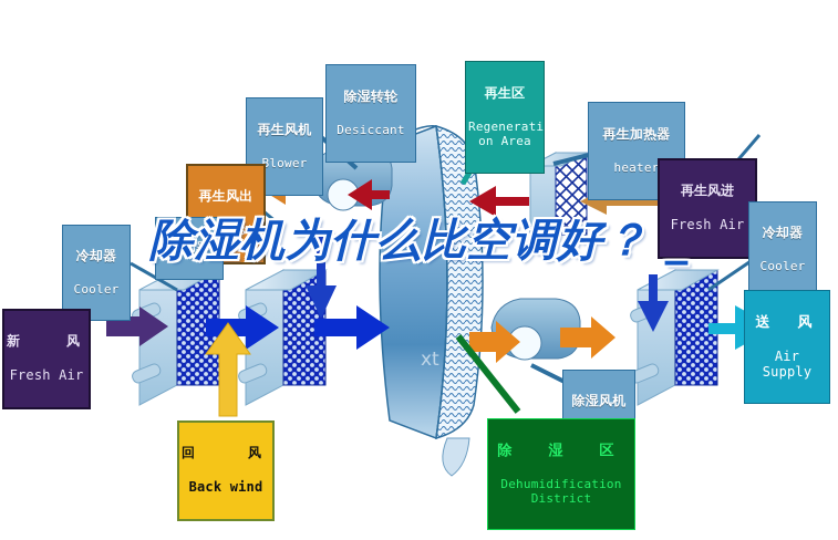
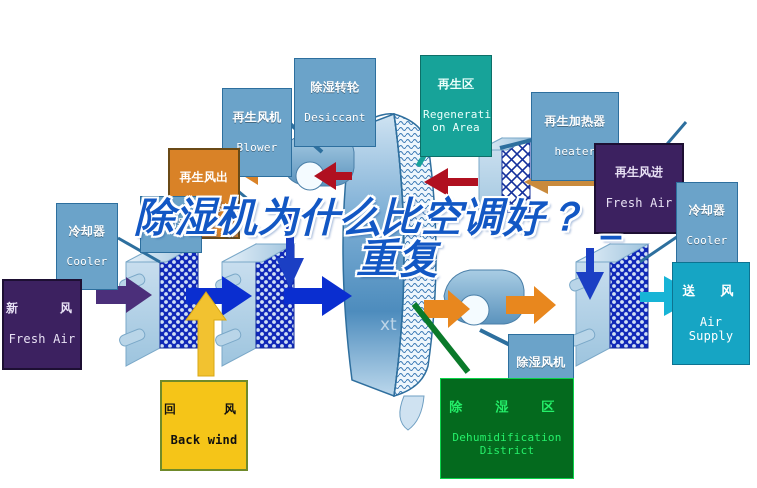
  xt
  除湿转轮
  Desiccant
  再生风机
  lower
  再生区
  Regenerati on Area
  再生加热器
  heater
  再生风出
  再生风进
  Fresh Air
  冷却器
  Cooler
  冷却器
  冷却器
  Cooler
  新 风
  Fresh Air
  回 风
  Back wind
  除湿风机
  除 湿 区
  Dehumidification District
  送 风
  Air Supply
  除湿机为什么比空调好？ _
+ 重复
